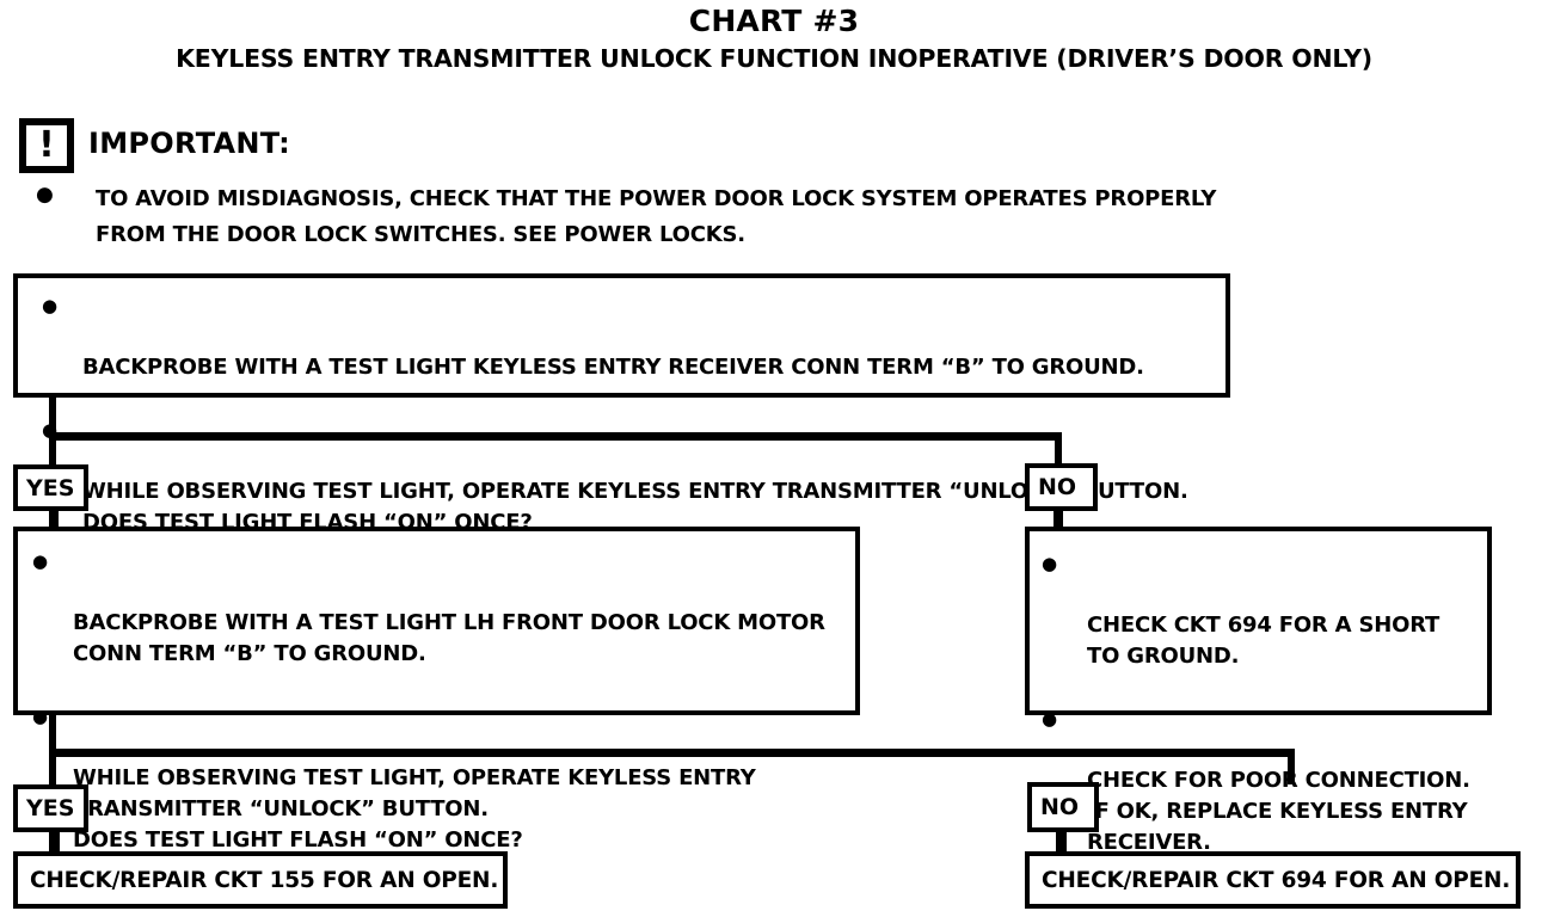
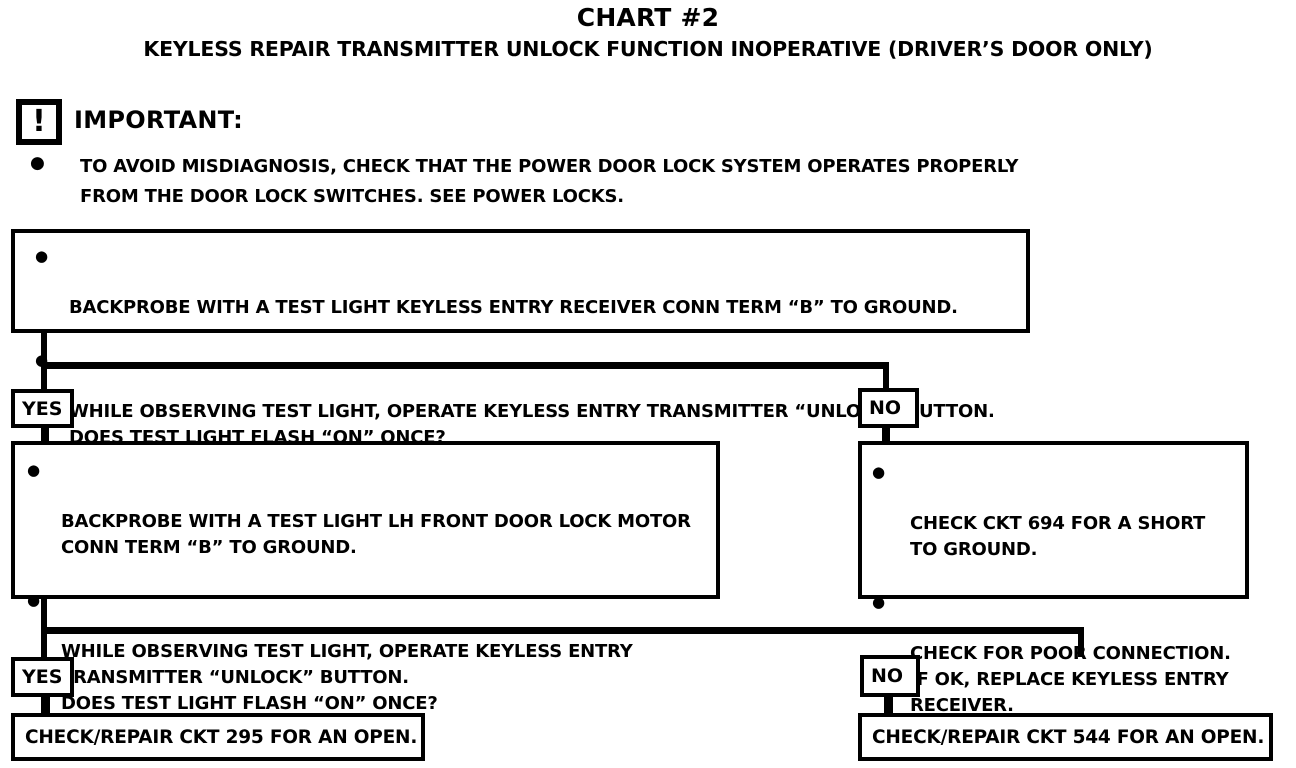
- CHART #3
+ CHART #2
- KEYLESS ENTRY TRANSMITTER UNLOCK FUNCTION INOPERATIVE (DRIVER’S DOOR ONLY)
+ KEYLESS REPAIR TRANSMITTER UNLOCK FUNCTION INOPERATIVE (DRIVER’S DOOR ONLY)
  !
  IMPORTANT:
  ●
  TO AVOID MISDIAGNOSIS, CHECK THAT THE POWER DOOR LOCK SYSTEM OPERATES PROPERLY
  FROM THE DOOR LOCK SWITCHES. SEE POWER LOCKS.
  ●
  BACKPROBE WITH A TEST LIGHT KEYLESS ENTRY RECEIVER CONN TERM “B” TO GROUND.
  WHILE OBSERVING TEST LIGHT, OPERATE KEYLESS ENTRY TRANSMITTER “UNLOUTTON.
  DOES TEST LIGHT FLASH “ON” ONCE?
  YES
  NO
  ●
  BACKPROBE WITH A TEST LIGHT LH FRONT DOOR LOCK MOTOR
  CONN TERM “B” TO GROUND.
  ●
  WHILE OBSERVING TEST LIGHT, OPERATE KEYLESS ENTRY
  RANSMITTER “UNLOCK” BUTTON.
  DOES TEST LIGHT FLASH “ON” ONCE?
  ●
  CHECK CKT 694 FOR A SHORT
  TO GROUND.
  ●
  CHECK FOR POO CONNECTION.
  F OK, REPLACE KEYLESS ENTRY
  RECEIVER.
  YES
  NO
- CHECK/REPAIR CKT 155 FOR AN OPEN.
+ CHECK/REPAIR CKT 295 FOR AN OPEN.
- CHECK/REPAIR CKT 694 FOR AN OPEN.
+ CHECK/REPAIR CKT 544 FOR AN OPEN.
